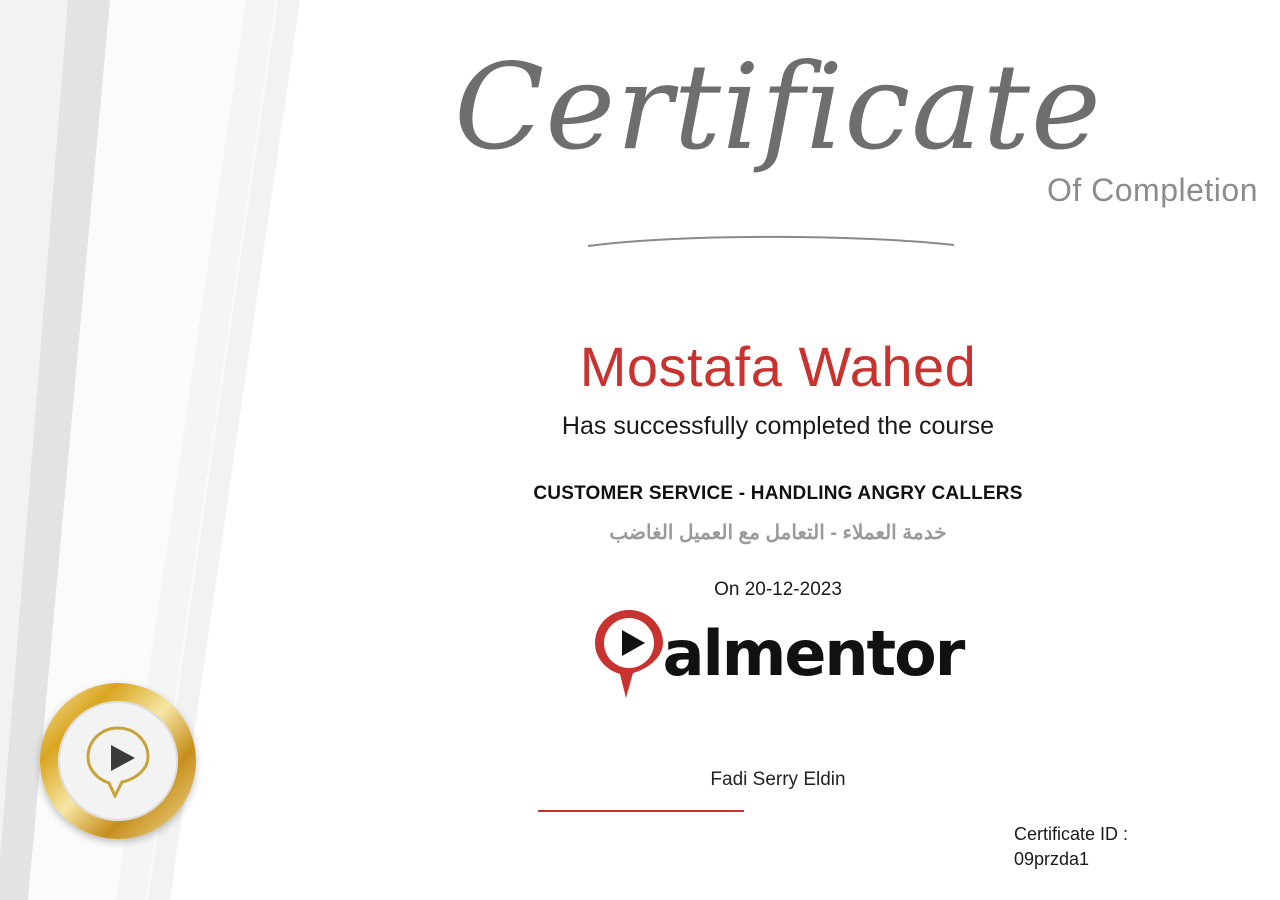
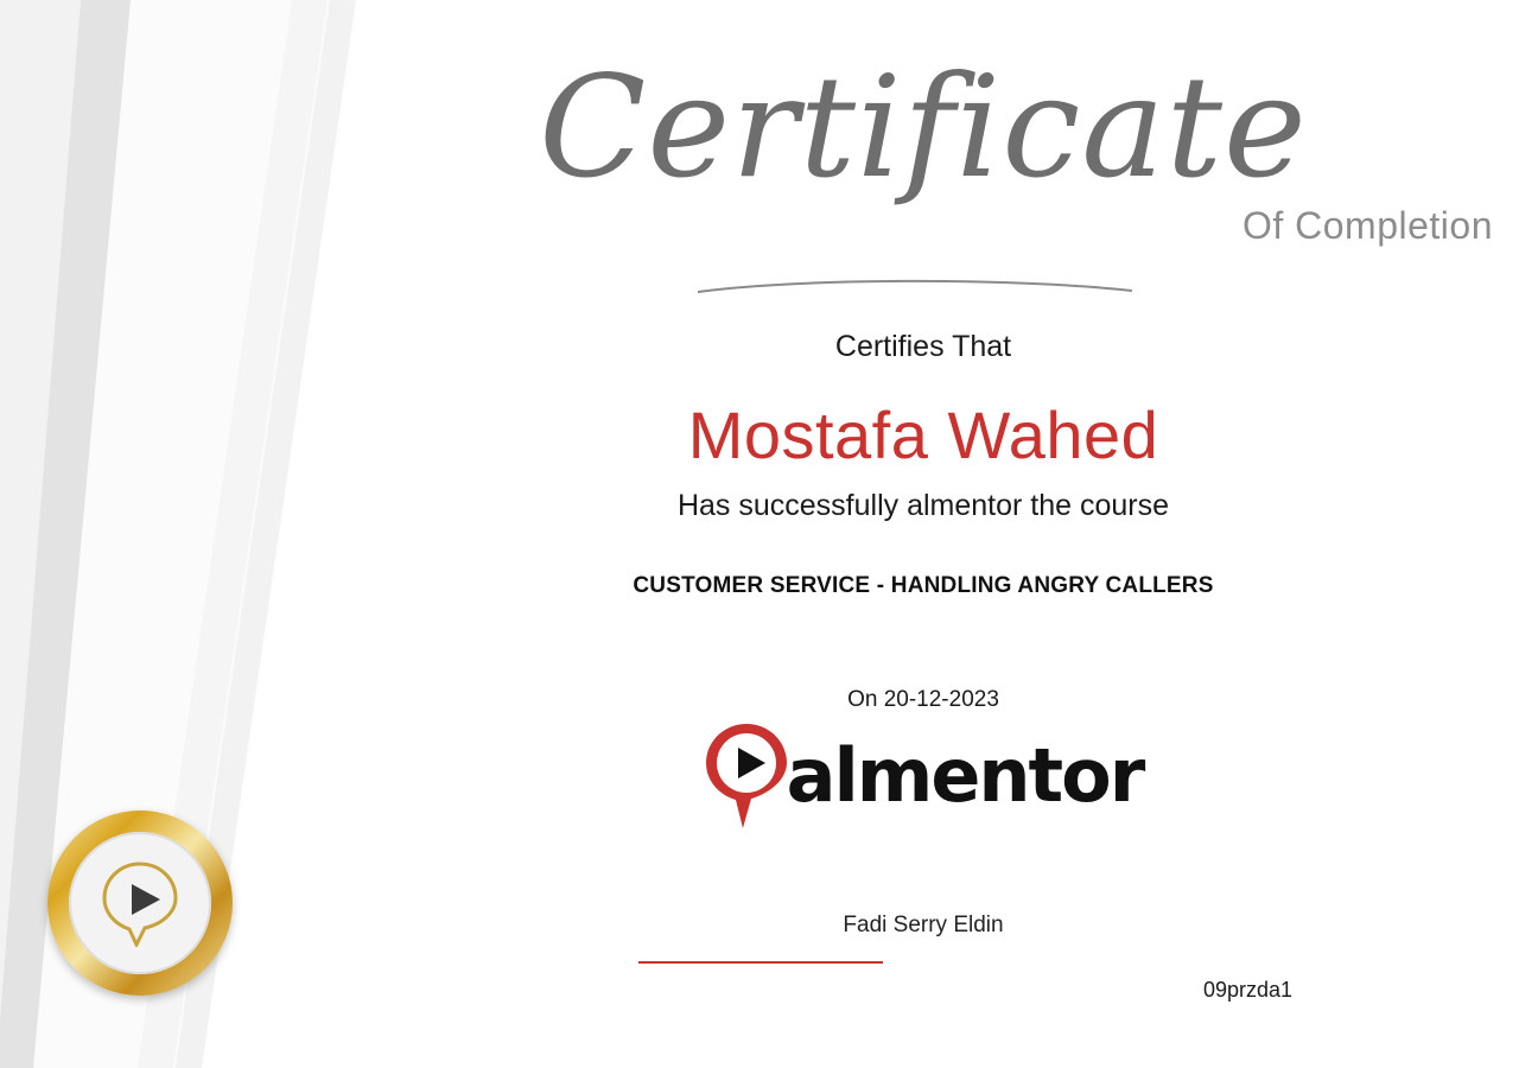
  Certificate
  Of Completion
+ Certifies That
  Mostafa Wahed
- Has successfully completed the course
+ Has successfully almentor the course
  CUSTOMER SERVICE - HANDLING ANGRY CALLERS
- خدمة العملاء - التعامل مع العميل الغاضب
  On 20-12-2023
  almentor
  Fadi Serry Eldin
- Certificate ID :
  09przda1
